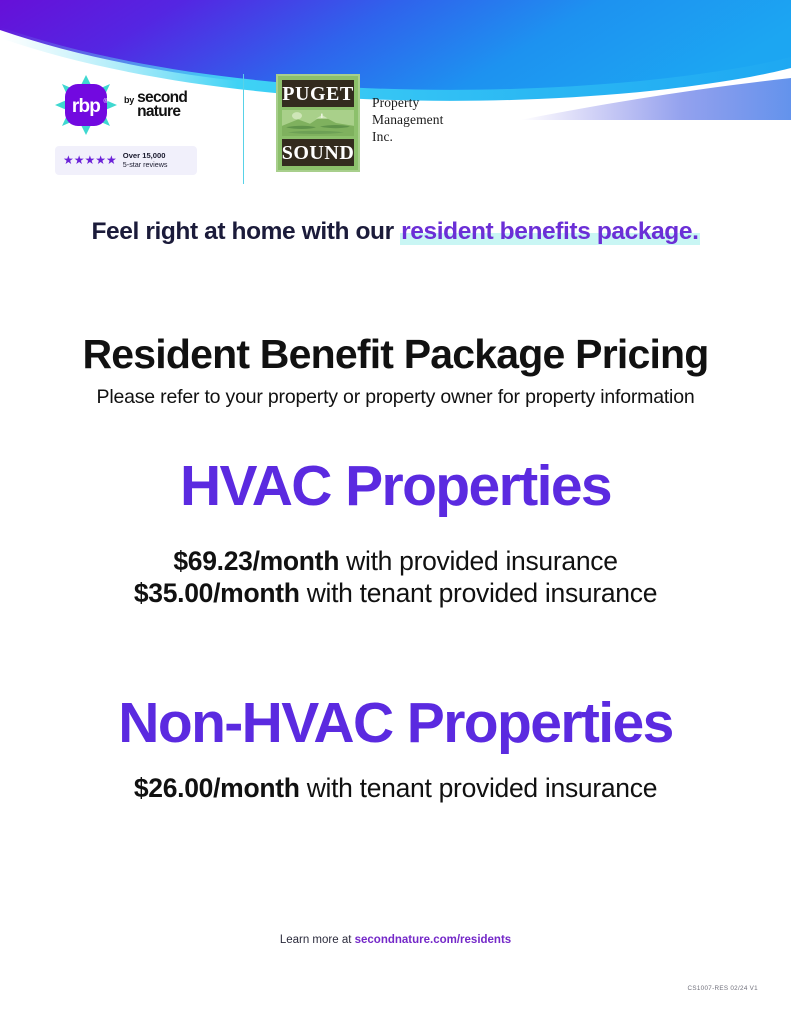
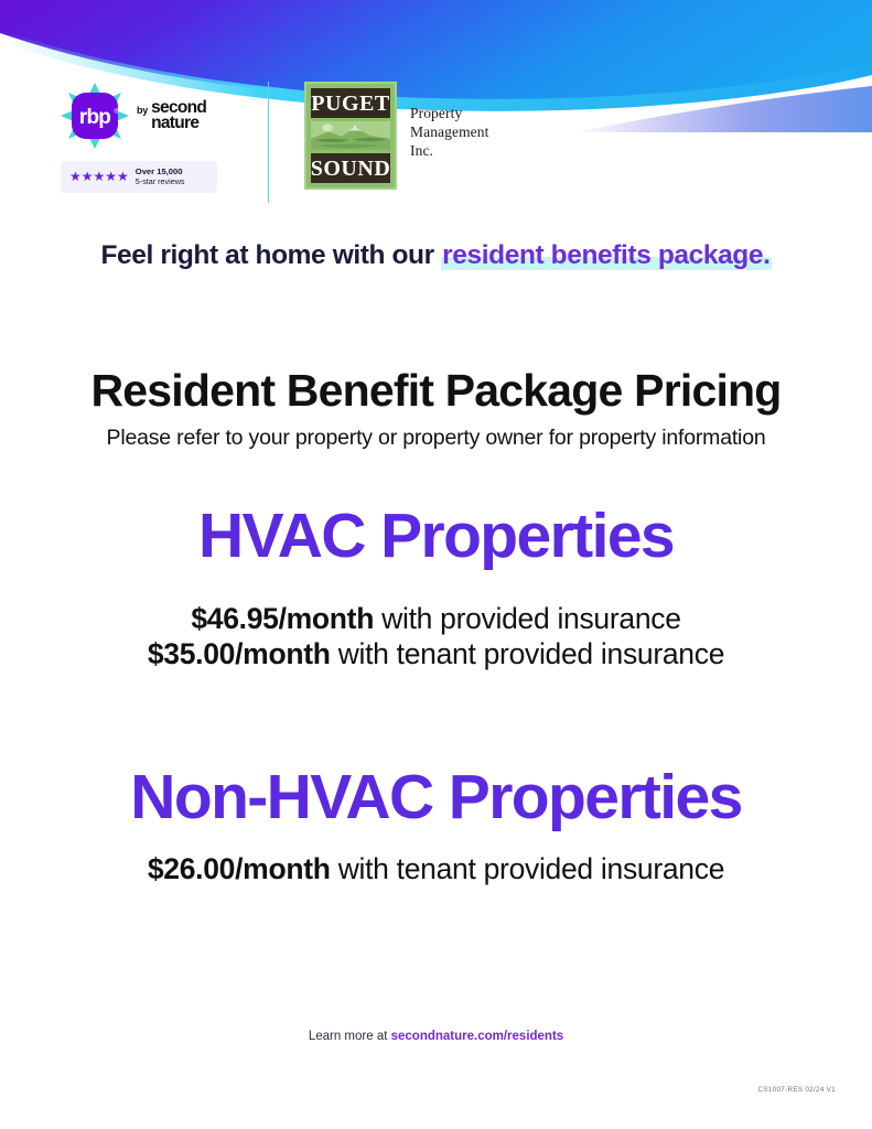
  rbp
  by
  second
  nature
  ★★★★★
  Over 15,000
  5-star reviews
  PUGET
  SOUND
  Property
  Management
  Inc.
  Feel right at home with our resident benefits package.
  Resident Benefit Package Pricing
  Please refer to your property or property owner for property information
  HVAC Properties
- $69.23/month with provided insurance
+ $46.95/month with provided insurance
  $35.00/month with tenant provided insurance
  Non-HVAC Properties
  $26.00/month with tenant provided insurance
  Learn more at secondnature.com/residents
